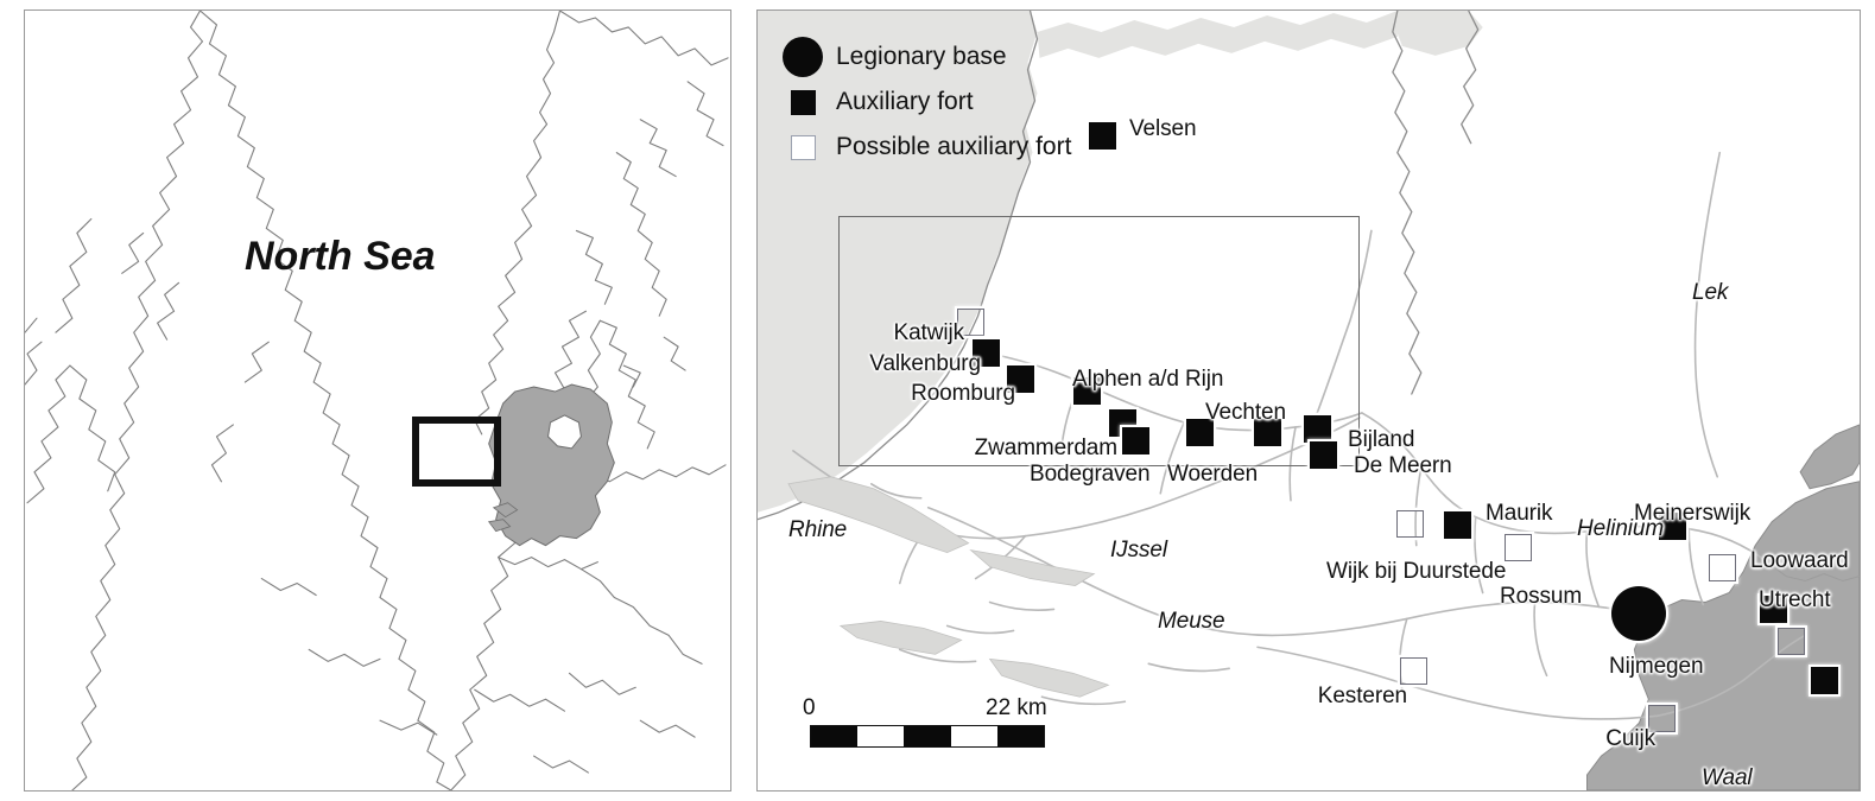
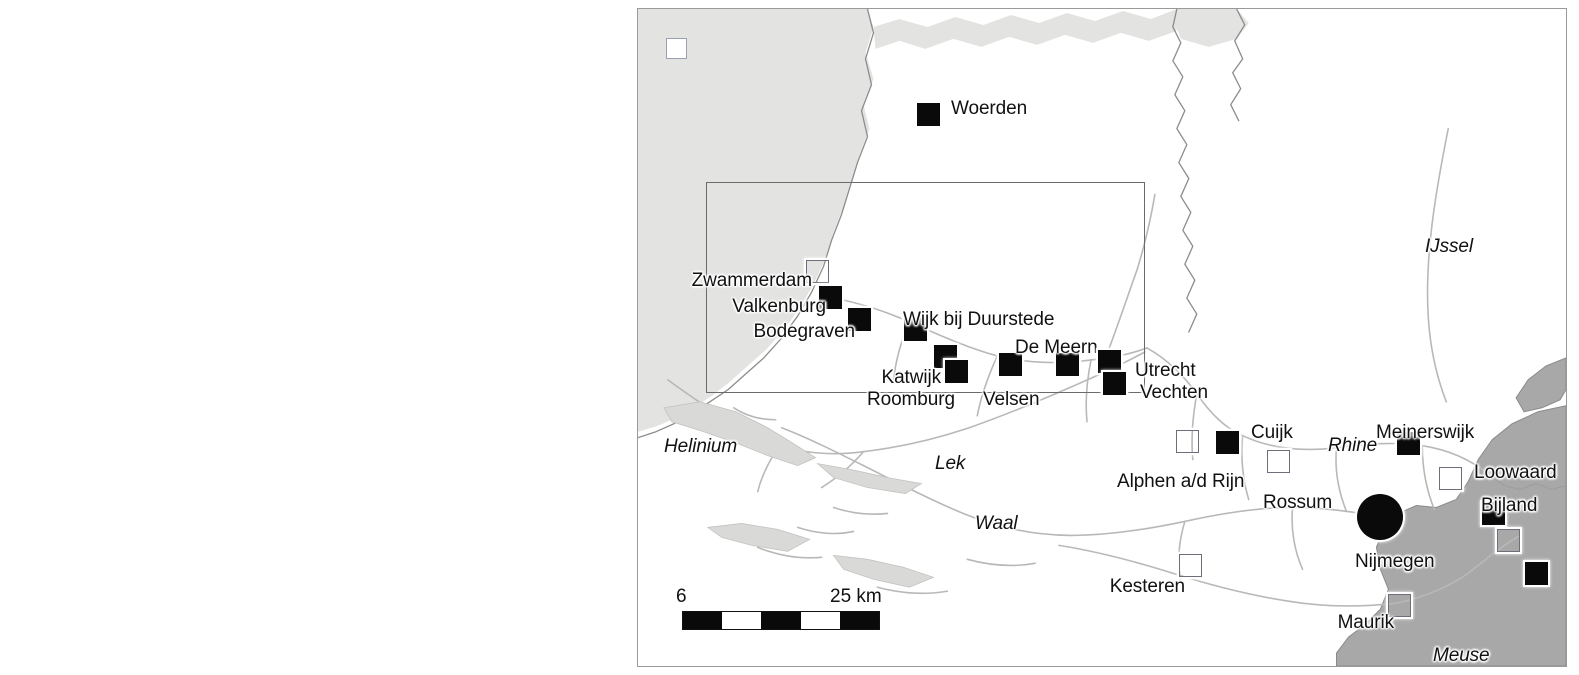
- North Sea
- Legionary base
- Auxiliary fort
- Possible auxiliary fort
- 0
+ 6
- 22 km
+ 25 km
- Velsen
+ Woerden
- Katwijk
+ Zwammerdam
  Valkenburg
- Roomburg
+ Bodegraven
- Alphen a/d Rijn
+ Wijk bij Duurstede
- Zwammerdam
+ Katwijk
- Bodegraven
+ Roomburg
- Woerden
+ Velsen
- Vechten
+ De Meern
- Bijland
+ Utrecht
- De Meern
+ Vechten
- Maurik
+ Cuijk
- Wijk bij Duurstede
+ Alphen a/d Rijn
  Rossum
  Meinerswijk
  Loowaard
- Utrecht
+ Bijland
  Nijmegen
  Kesteren
- Cuijk
+ Maurik
- Rhine
+ Helinium
- IJssel
+ Lek
- Meuse
+ Waal
- Helinium
+ Rhine
- Lek
+ IJssel
- Waal
+ Meuse
